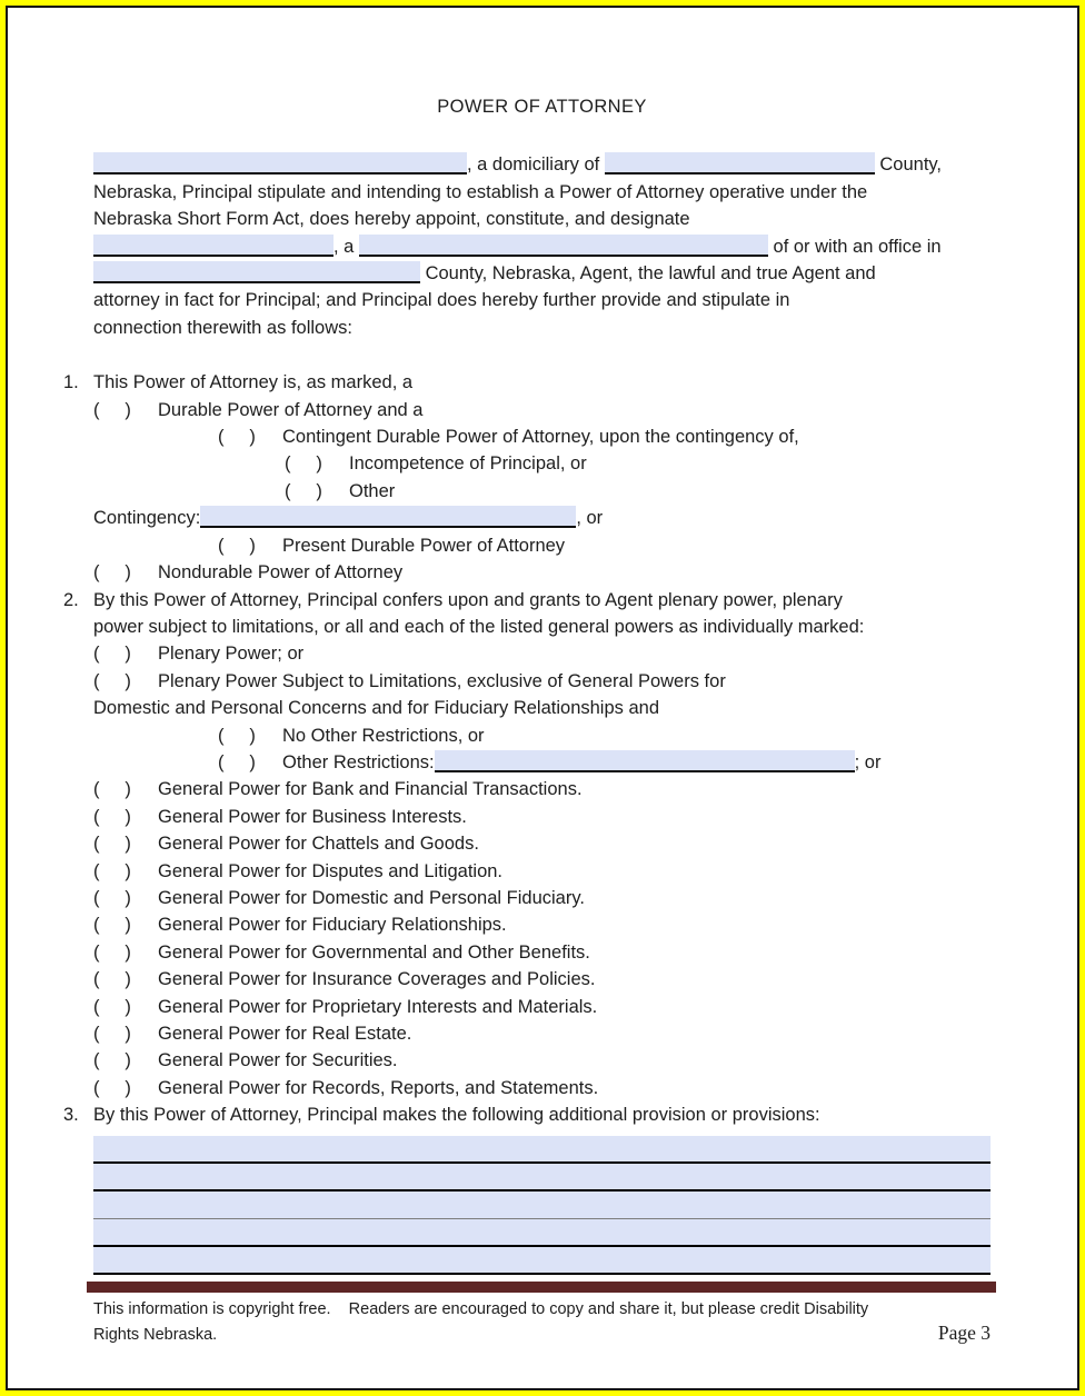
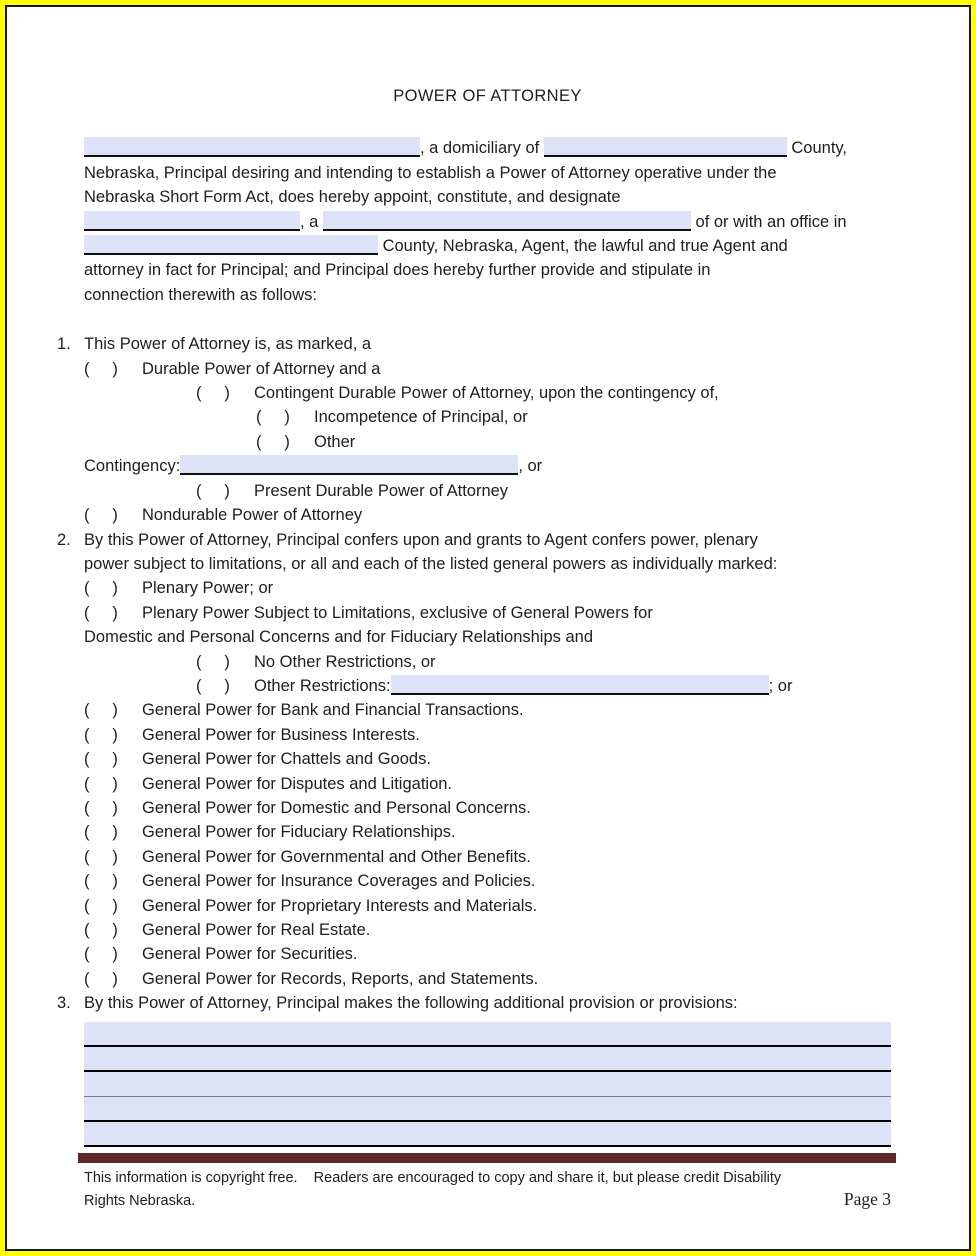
  POWER OF ATTORNEY
  , a domiciliary of County,
- Nebraska, Principal stipulate and intending to establish a Power of Attorney operative under the
+ Nebraska, Principal desiring and intending to establish a Power of Attorney operative under the
  Nebraska Short Form Act, does hereby appoint, constitute, and designate
  , a of or with an office in
  County, Nebraska, Agent, the lawful and true Agent and
  attorney in fact for Principal; and Principal does hereby further provide and stipulate in
  connection therewith as follows:
  1.
  This Power of Attorney is, as marked, a
  ( ) Durable Power of Attorney and a
  ( ) Contingent Durable Power of Attorney, upon the contingency of,
  ( ) Incompetence of Principal, or
  ( ) Other
  Contingency: , or
  ( ) Present Durable Power of Attorney
  ( ) Nondurable Power of Attorney
  2.
- By this Power of Attorney, Principal confers upon and grants to Agent plenary power, plenary
+ By this Power of Attorney, Principal confers upon and grants to Agent confers power, plenary
  power subject to limitations, or all and each of the listed general powers as individually marked:
  ( ) Plenary Power; or
  ( ) Plenary Power Subject to Limitations, exclusive of General Powers for
  Domestic and Personal Concerns and for Fiduciary Relationships and
  ( ) No Other Restrictions, or
  ( ) Other Restrictions: ; or
  ( ) General Power for Bank and Financial Transactions.
  ( ) General Power for Business Interests.
  ( ) General Power for Chattels and Goods.
  ( ) General Power for Disputes and Litigation.
- ( ) General Power for Domestic and Personal Fiduciary.
+ ( ) General Power for Domestic and Personal Concerns.
  ( ) General Power for Fiduciary Relationships.
  ( ) General Power for Governmental and Other Benefits.
  ( ) General Power for Insurance Coverages and Policies.
  ( ) General Power for Proprietary Interests and Materials.
  ( ) General Power for Real Estate.
  ( ) General Power for Securities.
  ( ) General Power for Records, Reports, and Statements.
  3.
  By this Power of Attorney, Principal makes the following additional provision or provisions:
  This information is copyright free. Readers are encouraged to copy and share it, but please credit Disability
  Rights Nebraska.
  Page 3
